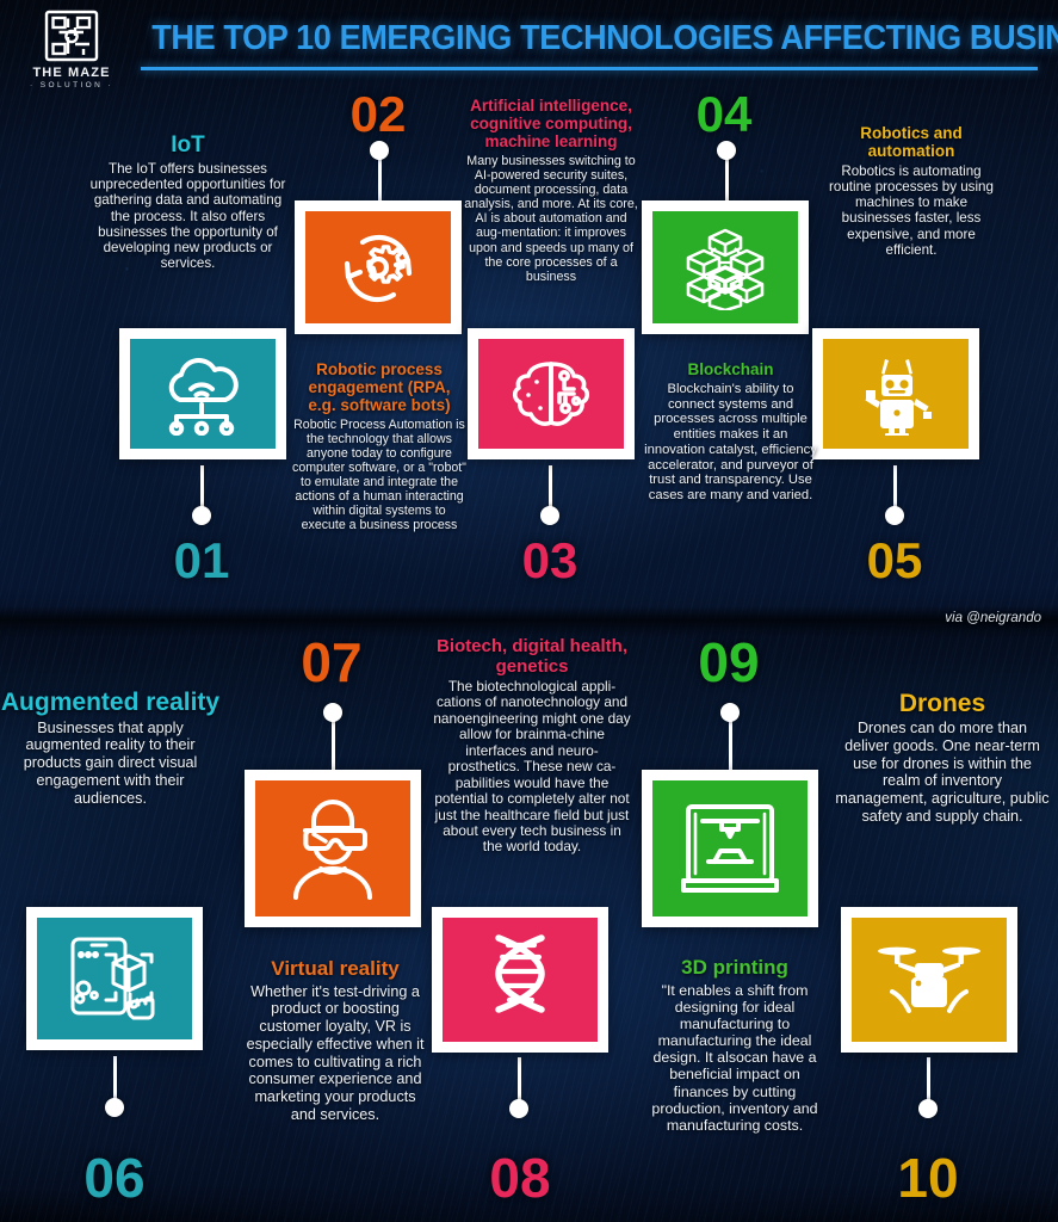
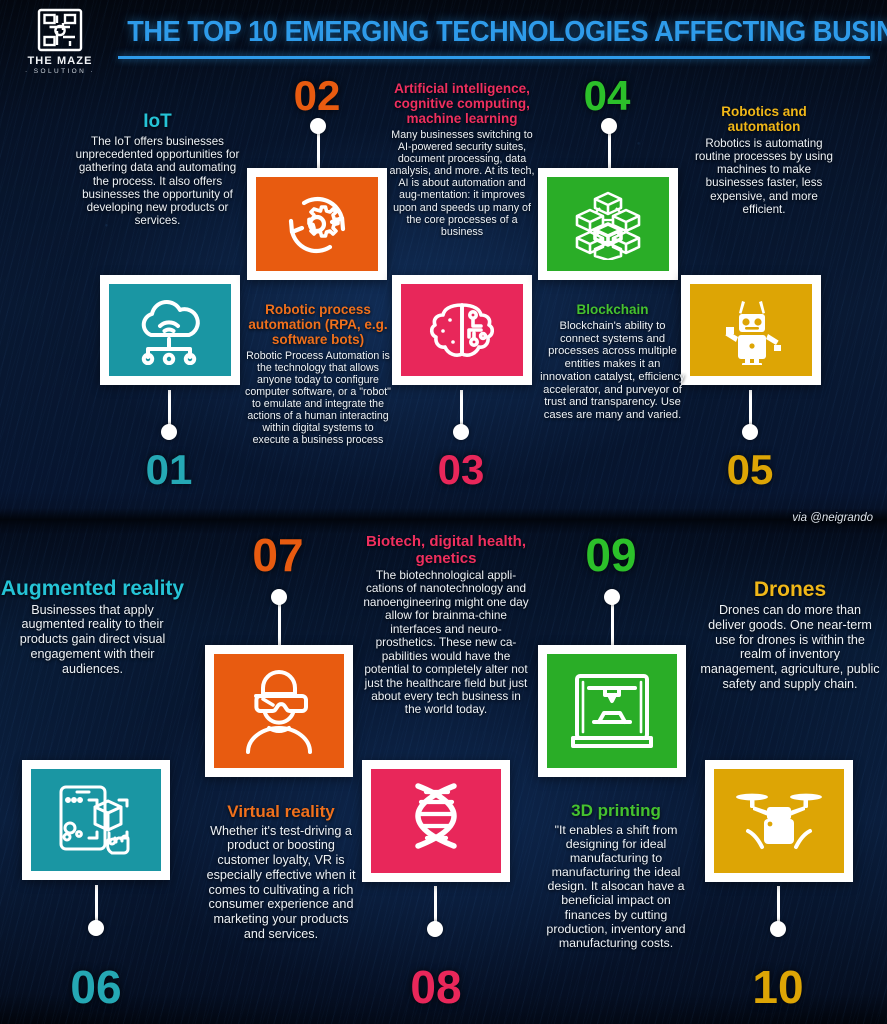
  THE MAZE
  THE TOP 10 EMERGING TECHNOLOGIES AFFECTING BUSIN
  via @neigrando
  IoT
  The IoT offers businesses unprecedented opportunities for gathering data and automating the process. It also offers businesses the opportunity of developing new products or services.
  01
  02
- Robotic process engagement (RPA, e.g. software bots)
+ Robotic process automation (RPA, e.g. software bots)
  Robotic Process Automation is the technology that allows anyone today to configure computer software, or a "robot" to emulate and integrate the actions of a human interacting within digital systems to execute a business process
  Artificial intelligence, cognitive computing, machine learning
- Many businesses switching to AI-powered security suites, document processing, data analysis, and more. At its core, AI is about automation and aug-mentation: it improves upon and speeds up many of the core processes of a business
+ Many businesses switching to AI-powered security suites, document processing, data analysis, and more. At its tech, AI is about automation and aug-mentation: it improves upon and speeds up many of the core processes of a business
  03
  04
  Blockchain
  Blockchain's ability to connect systems and processes across multiple entities makes it an innovation catalyst, efficiency accelerator, and purveyor of trust and transparency. Use cases are many and varied.
  Robotics and automation
  Robotics is automating routine processes by using machines to make businesses faster, less expensive, and more efficient.
  05
  Augmented reality
  Businesses that apply augmented reality to their products gain direct visual engagement with their audiences.
  06
  07
  Virtual reality
  Whether it's test-driving a product or boosting customer loyalty, VR is especially effective when it comes to cultivating a rich consumer experience and marketing your products and services.
  Biotech, digital health, genetics
  The biotechnological appli-cations of nanotechnology and nanoengineering might one day allow for brainma-chine interfaces and neuro-prosthetics. These new ca-pabilities would have the potential to completely alter not just the healthcare field but just about every tech business in the world today.
  08
  09
  3D printing
  "It enables a shift from designing for ideal manufacturing to manufacturing the ideal design. It alsocan have a beneficial impact on finances by cutting production, inventory and manufacturing costs.
  Drones
  Drones can do more than deliver goods. One near-term use for drones is within the realm of inventory management, agriculture, public safety and supply chain.
  10
